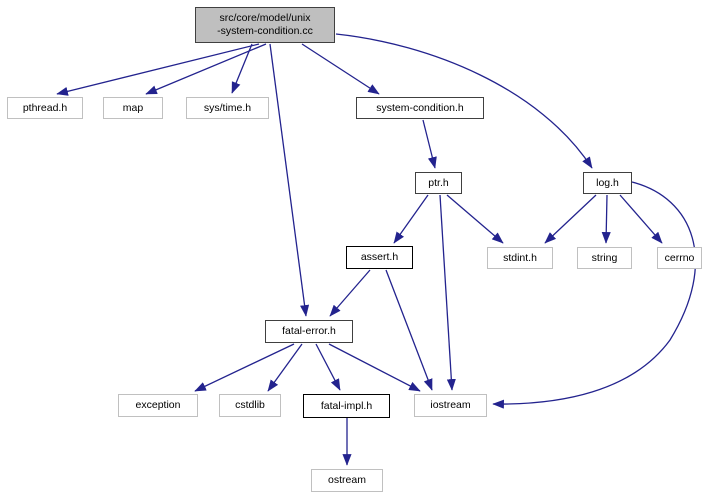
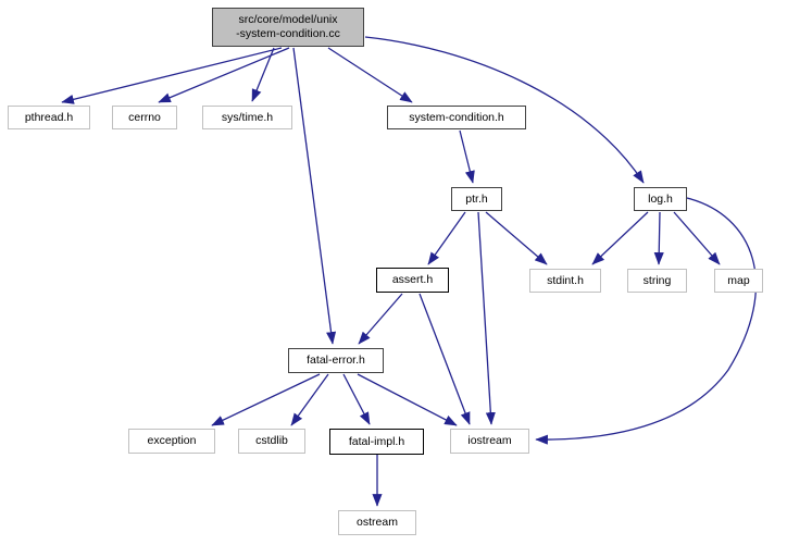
  src/core/model/unix
  -system-condition.cc
  pthread.h
- map
+ cerrno
  sys/time.h
  system-condition.h
  ptr.h
  log.h
  assert.h
  stdint.h
  string
- cerrno
+ map
  fatal-error.h
  exception
  cstdlib
  fatal-impl.h
  iostream
  ostream
